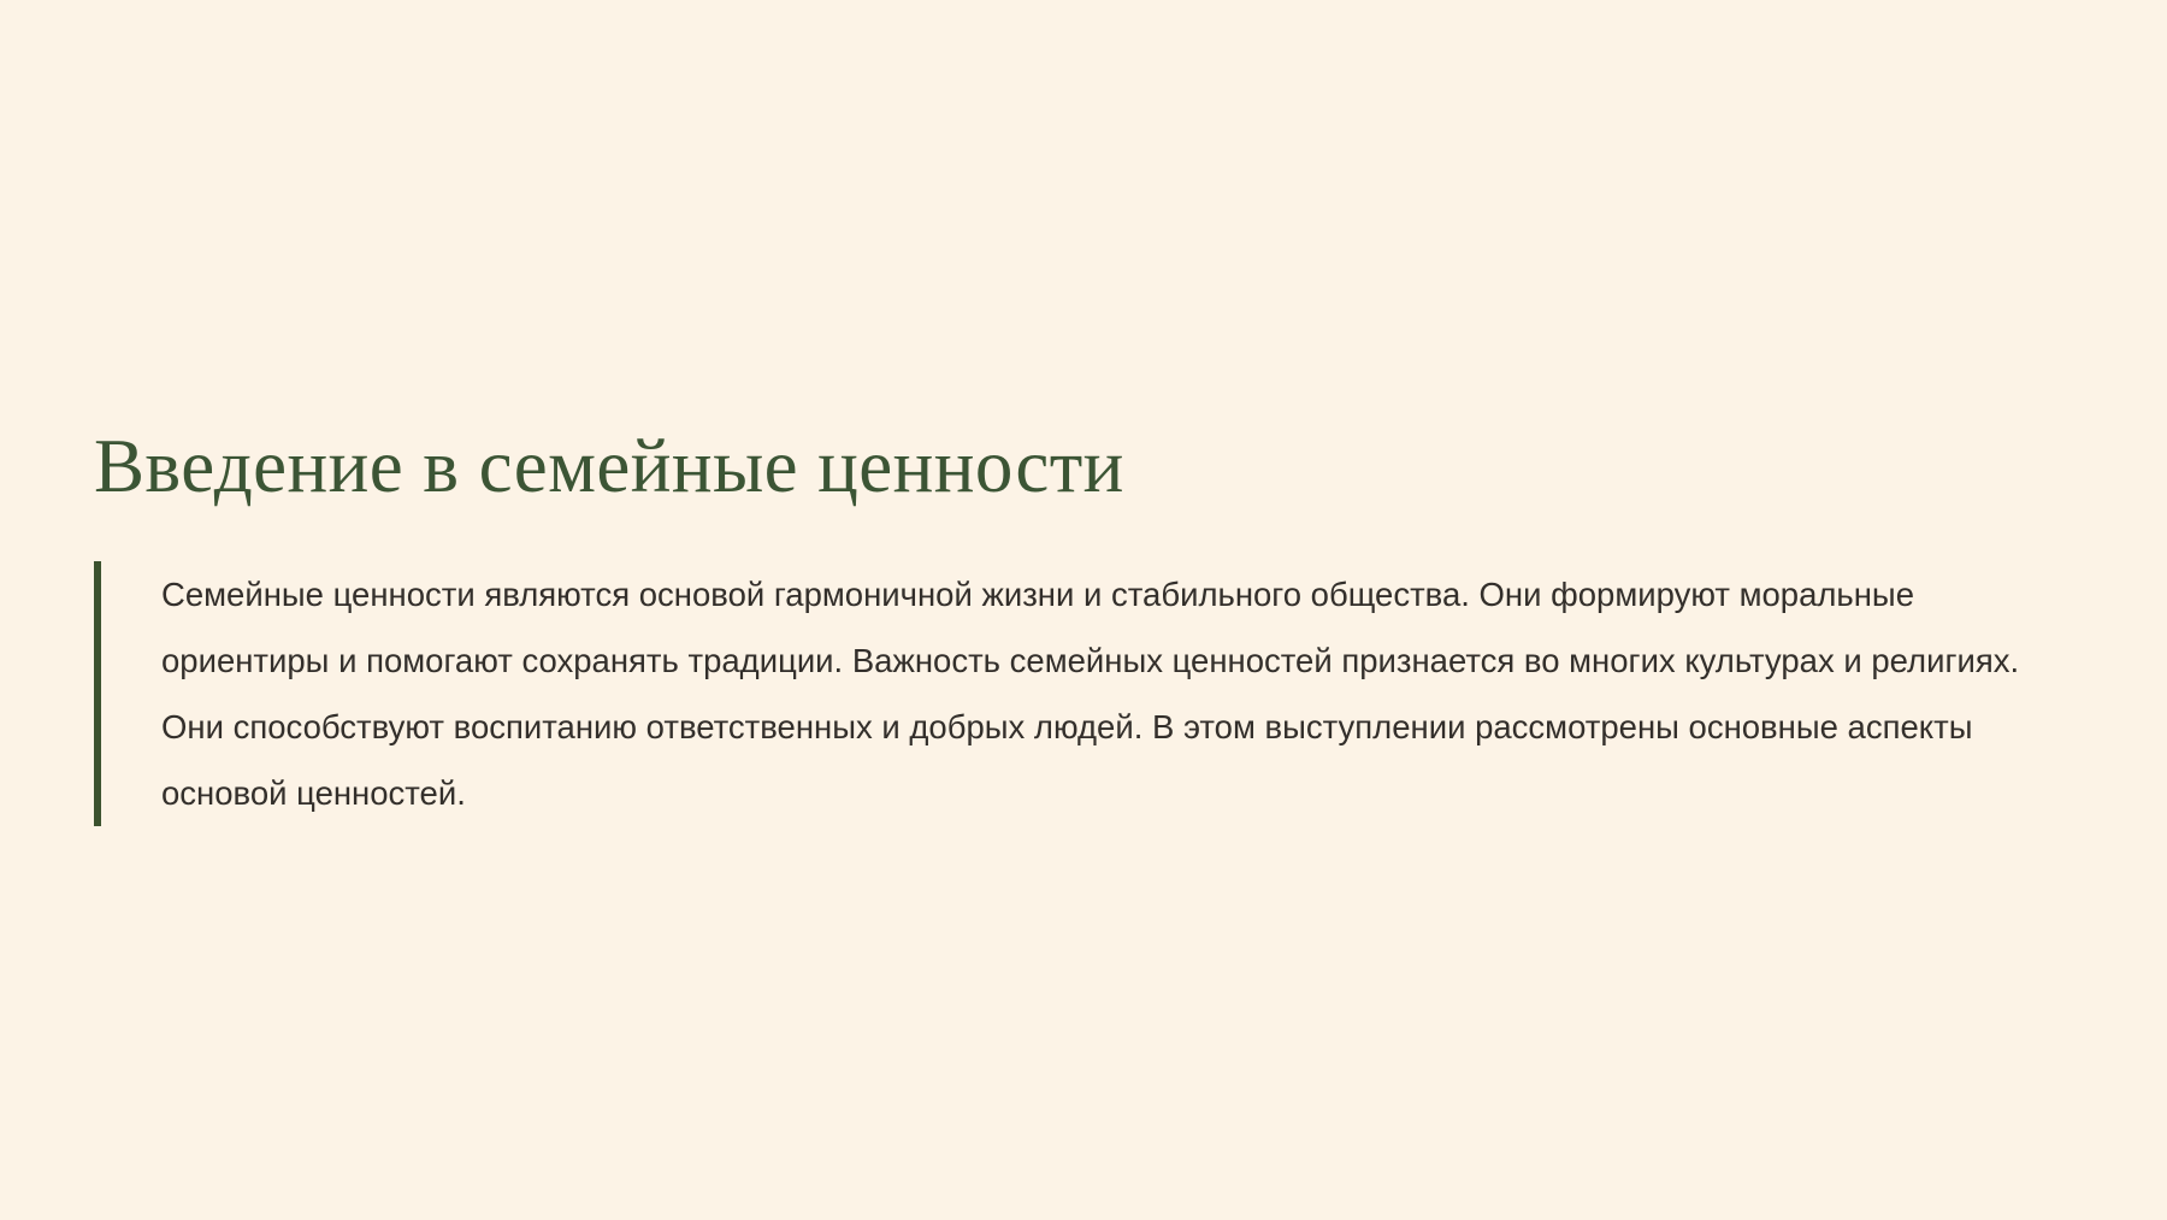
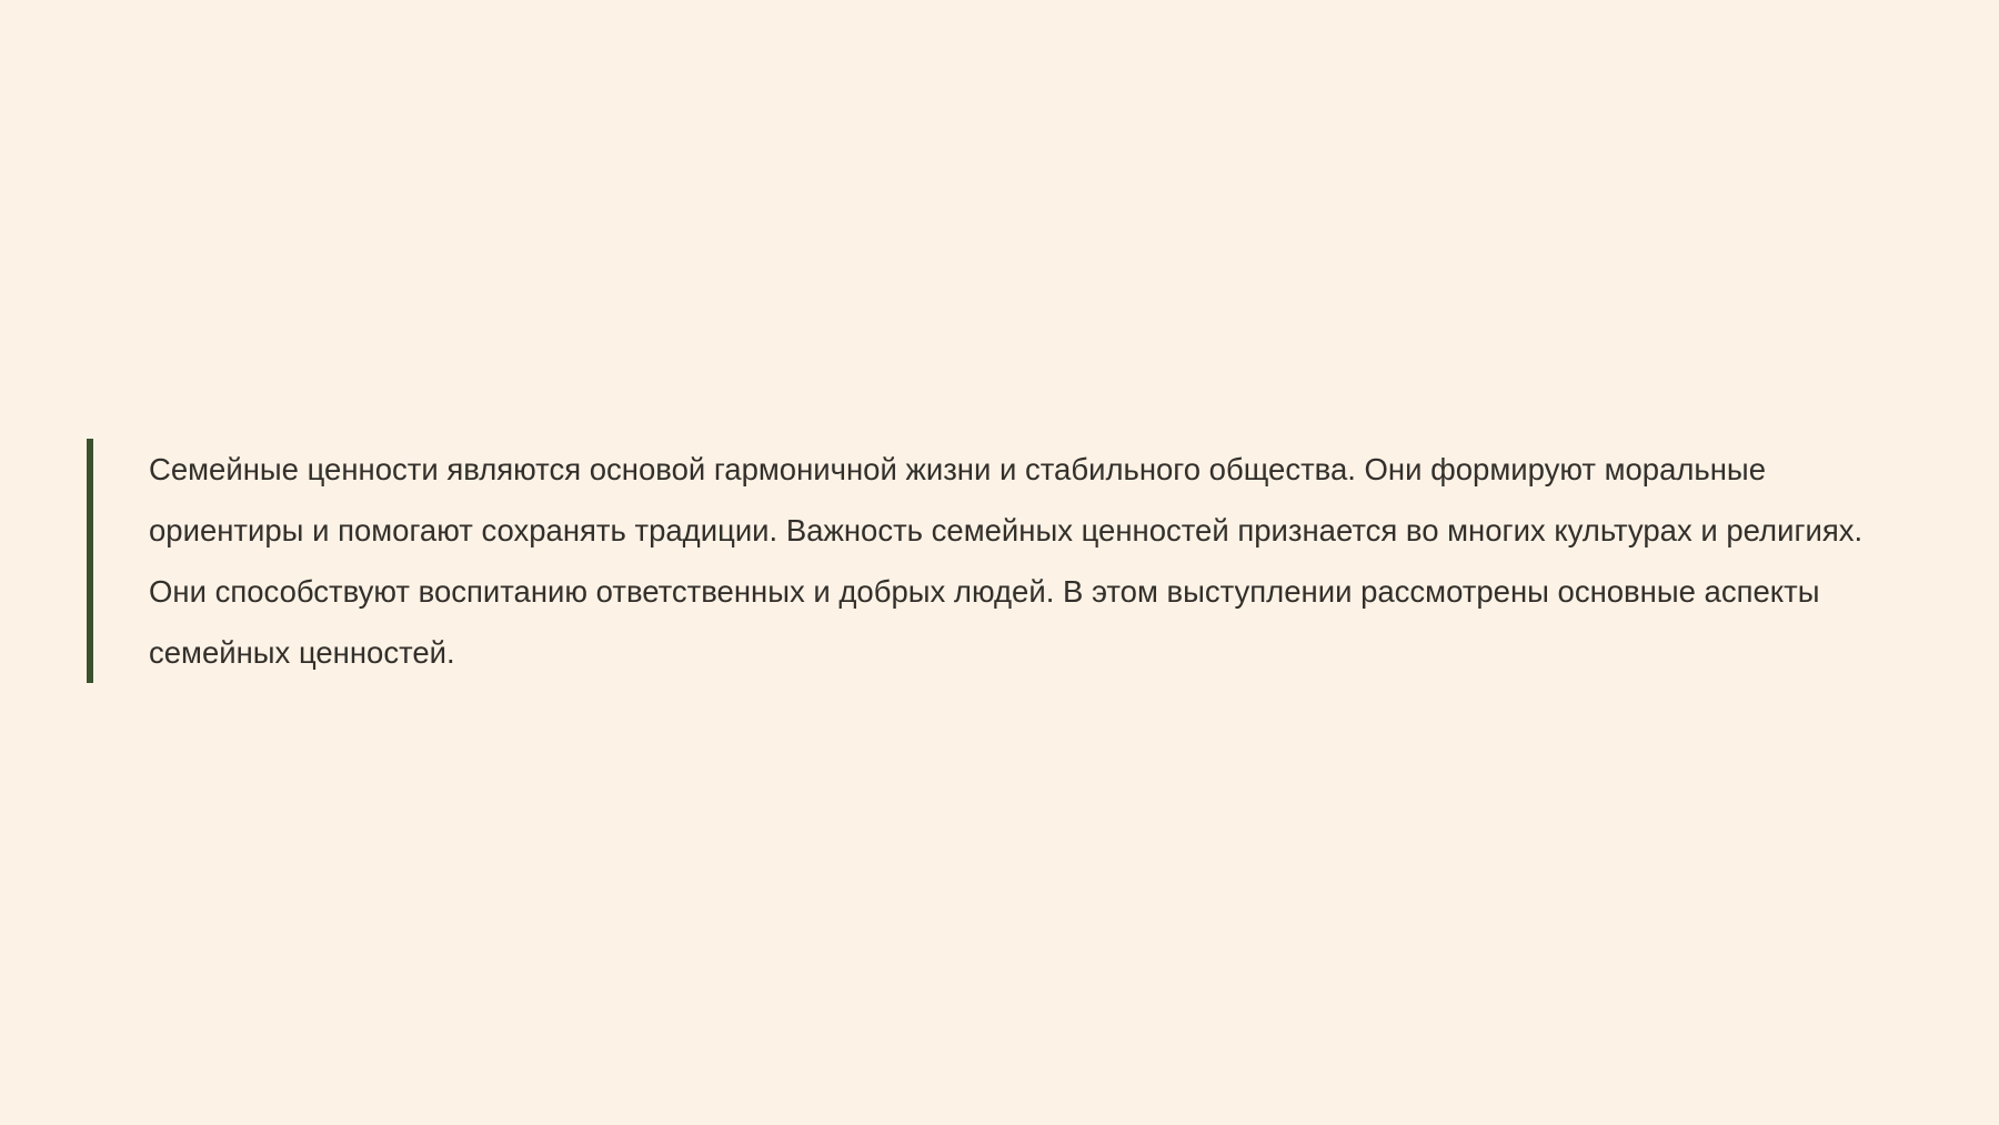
- Введение в семейные ценности
- Семейные ценности являются основой гармоничной жизни и стабильного общества. Они формируют моральные ориентиры и помогают сохранять традиции. Важность семейных ценностей признается во многих культурах и религиях. Они способствуют воспитанию ответственных и добрых людей. В этом выступлении рассмотрены основные аспекты основой ценностей.
+ Семейные ценности являются основой гармоничной жизни и стабильного общества. Они формируют моральные ориентиры и помогают сохранять традиции. Важность семейных ценностей признается во многих культурах и религиях. Они способствуют воспитанию ответственных и добрых людей. В этом выступлении рассмотрены основные аспекты семейных ценностей.
